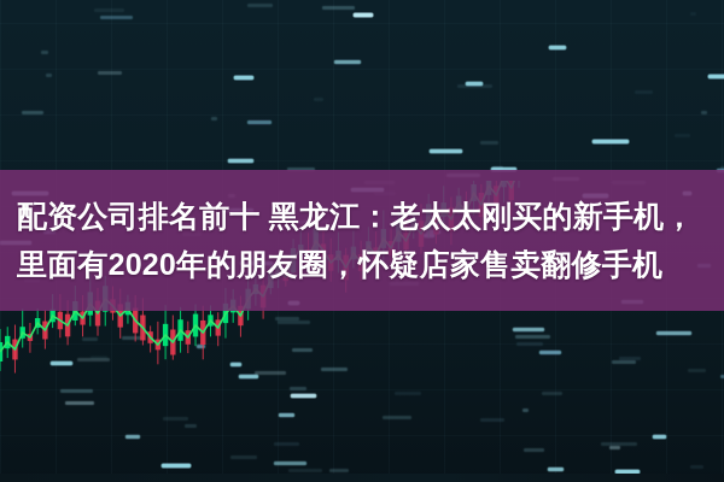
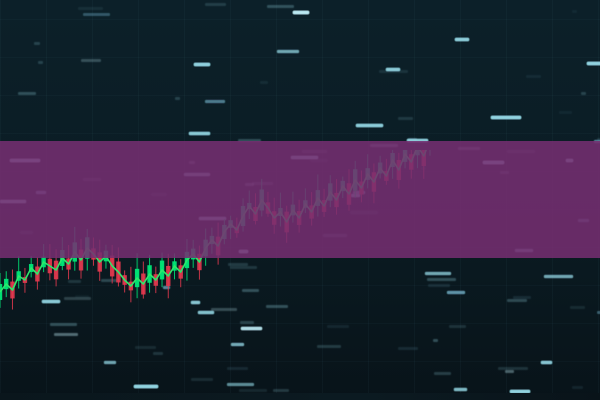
- 配资公司排名前十 黑龙江：老太太刚买的新手机，
- 里面有2020年的朋友圈，怀疑店家售卖翻修手机
